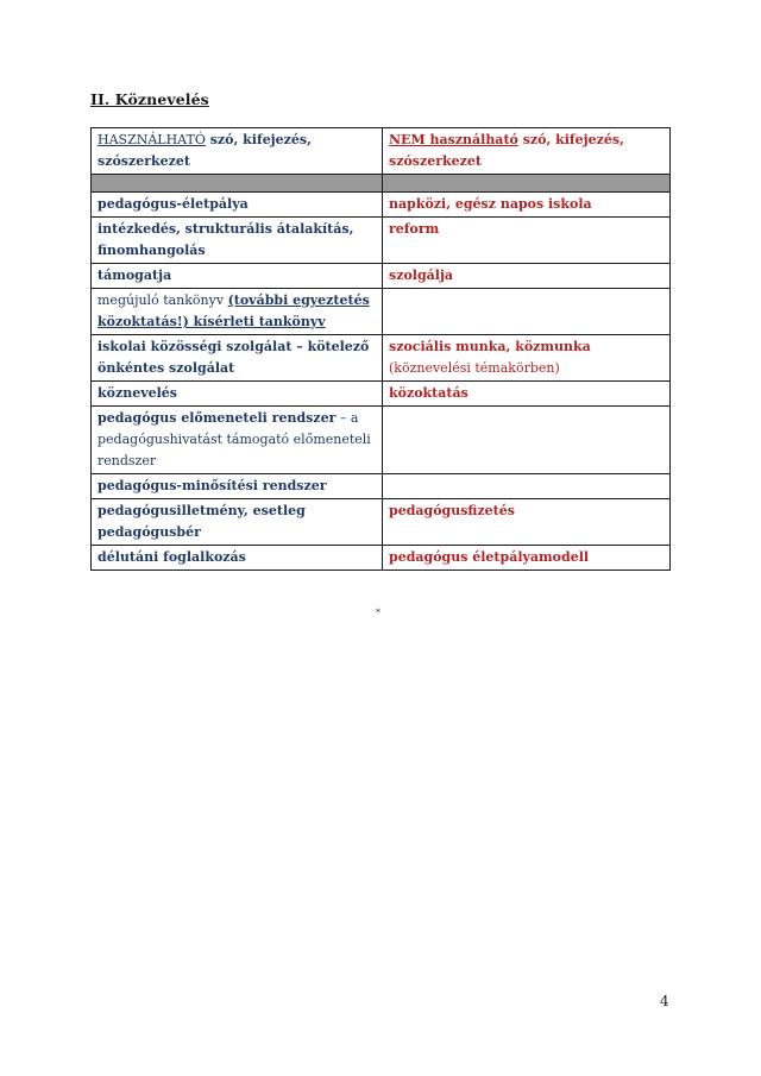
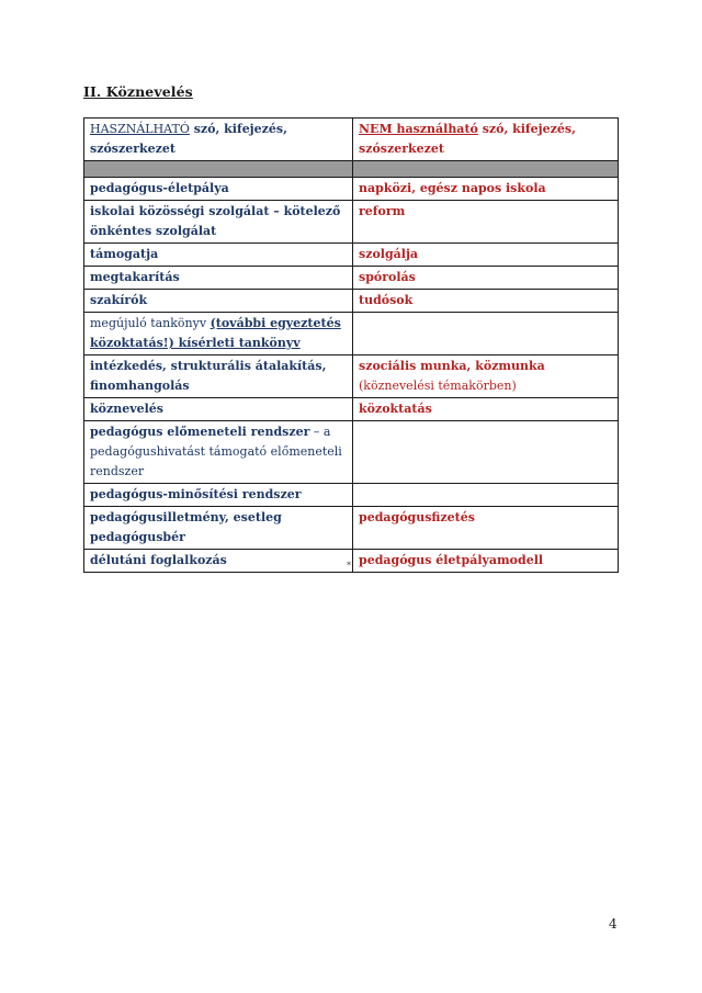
  II. Köznevelés
  HASZNÁLHATÓ szó, kifejezés, szószerkezet	NEM használható szó, kifejezés, szószerkezet
  pedagógus-életpálya	napközi, egész napos iskola
- intézkedés, strukturális átalakítás, finomhangolás	reform
+ iskolai közösségi szolgálat – kötelező önkéntes szolgálat	reform
  támogatja	szolgálja
+ megtakarítás	spórolás
+ szakírók	tudósok
  megújuló tankönyv (további egyeztetés közoktatás!) kísérleti tankönyv
- iskolai közösségi szolgálat – kötelező önkéntes szolgálat	szociális munka, közmunka (köznevelési témakörben)
+ intézkedés, strukturális átalakítás, finomhangolás	szociális munka, közmunka (köznevelési témakörben)
  köznevelés	közoktatás
  pedagógus előmeneteli rendszer – a pedagógushivatást támogató előmeneteli rendszer
  pedagógus-minősítési rendszer
  pedagógusilletmény, esetleg pedagógusbér	pedagógusfizetés
  délutáni foglalkozás	pedagógus életpályamodell
  *
  4
